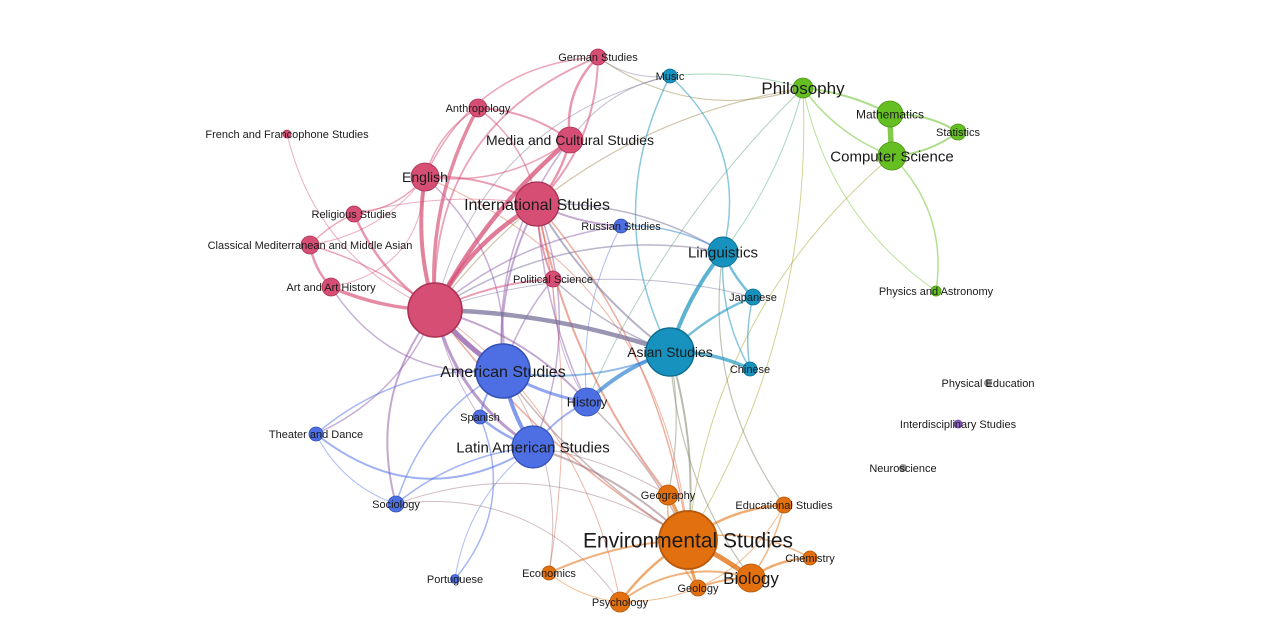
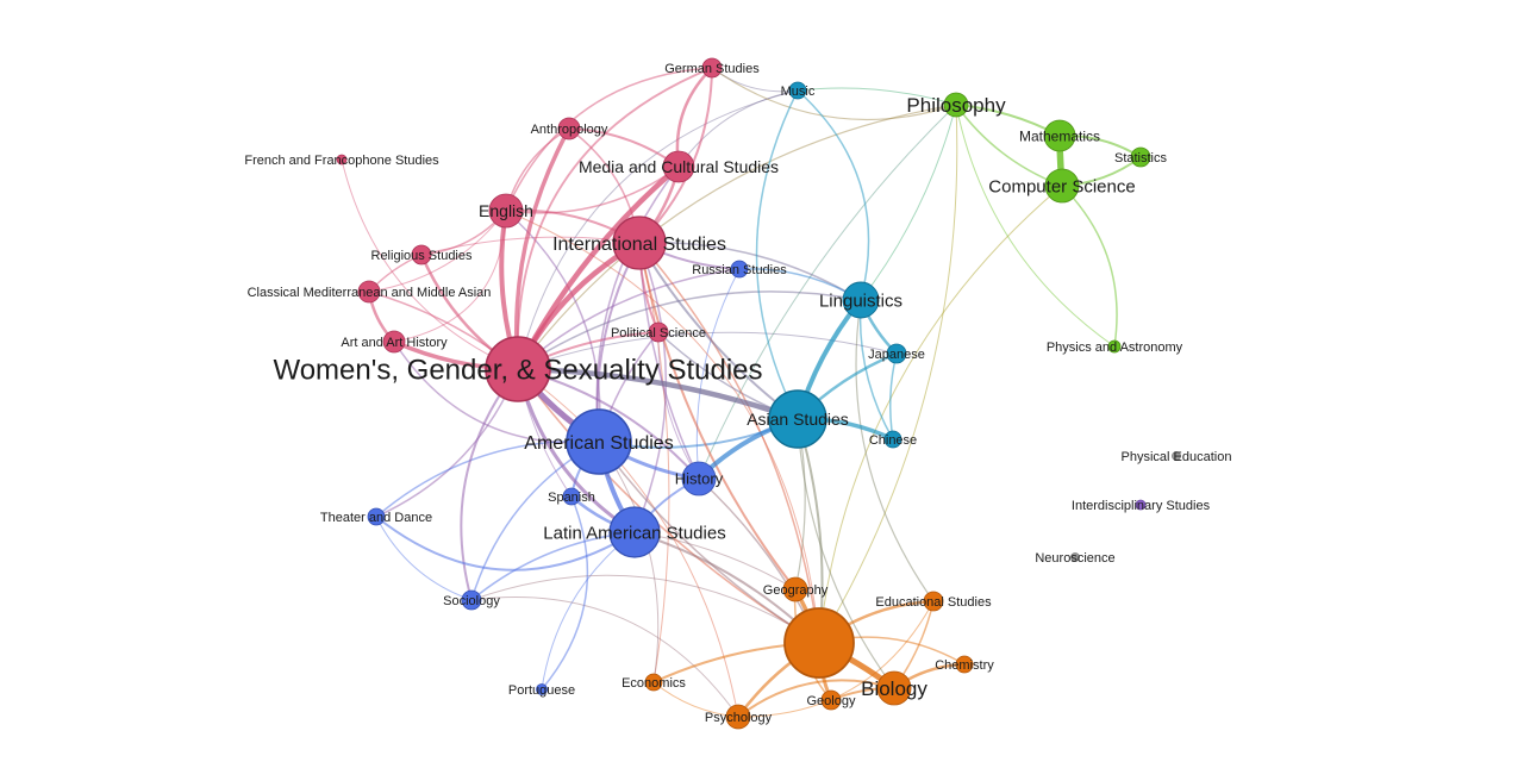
  German Studies
  Music
  Philosophy
  Anthropology
  Mathematics
  Statistics
  French and Francophone Studies
  Media and Cultural Studies
  Computer Science
  English
  International Studies
  Religious Studies
  Russian Studies
  Classical Mediterranean and Middle Asian
  Linguistics
  Political Science
  Art and Art History
  Physics and Astronomy
  Japanese
+ Women's, Gender, & Sexuality Studies
  Asian Studies
  Chinese
  American Studies
  Physical Education
  History
  Spanish
  Interdisciplinary Studies
  Theater and Dance
  Latin American Studies
  Neuroscience
  Geography
  Sociology
  Educational Studies
- Environmental Studies
  Chemistry
  Economics
  Portuguese
  Biology
  Geology
  Psychology
